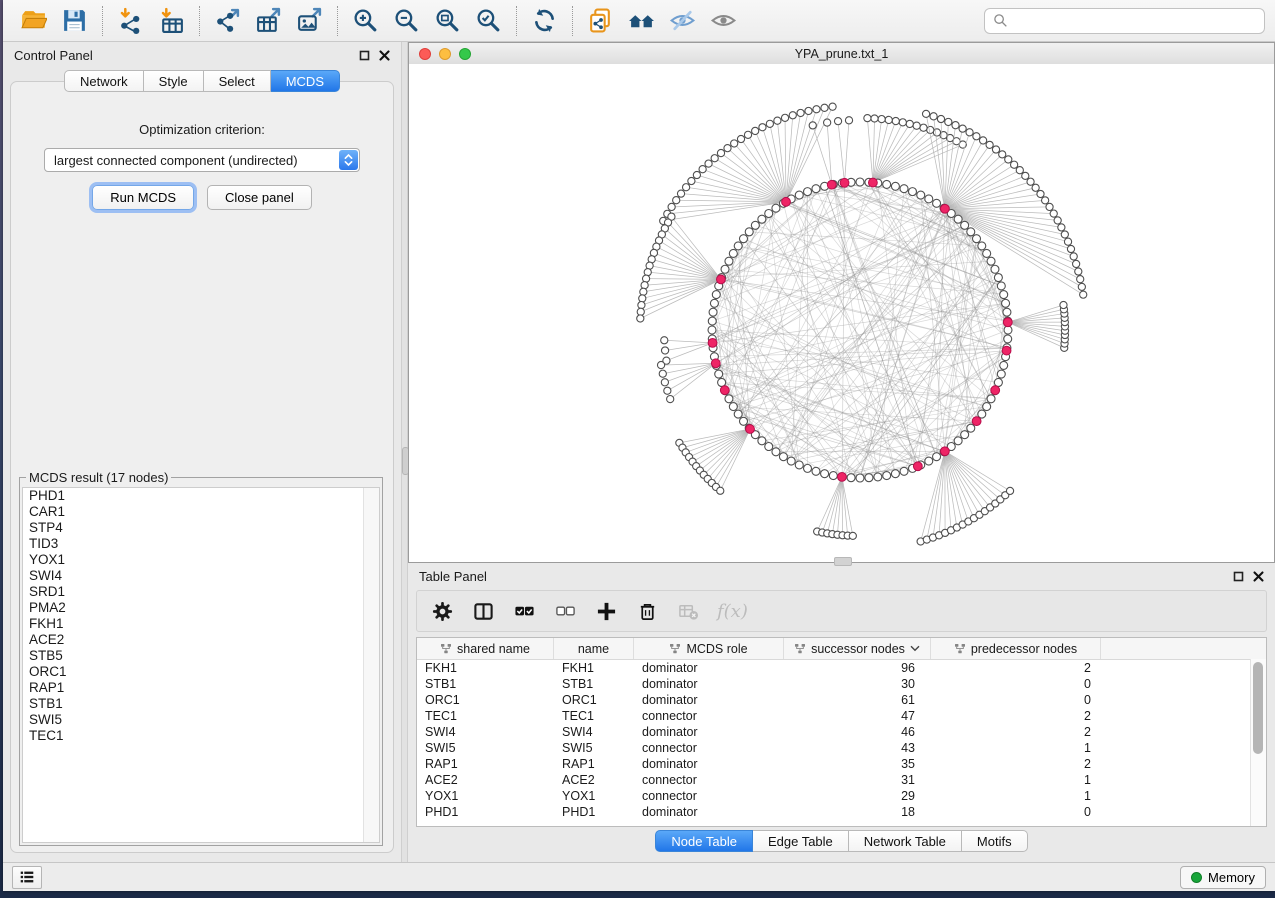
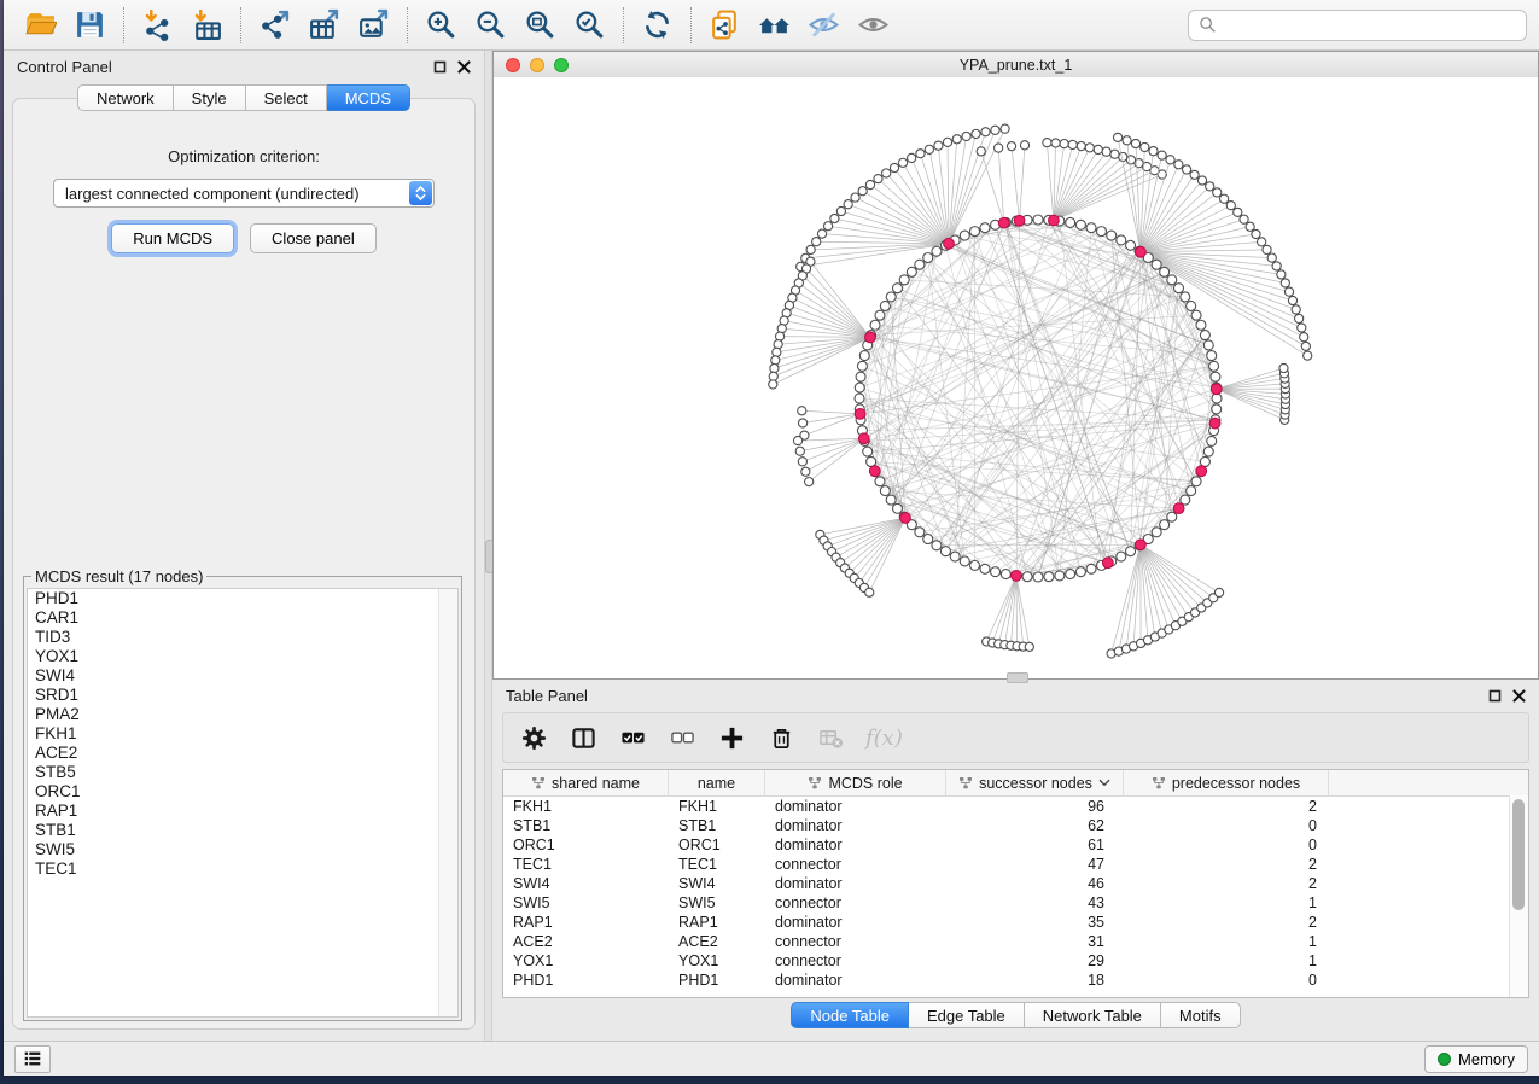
  Control Panel
  Network
  Style
  Select
  MCDS
  Optimization criterion:
  largest connected component (undirected)
  Run MCDS
  Close panel
  MCDS result (17 nodes)
  PHD1
  CAR1
- STP4
  TID3
  YOX1
  SWI4
  SRD1
  PMA2
  FKH1
  ACE2
  STB5
  ORC1
  RAP1
  STB1
  SWI5
  TEC1
  YPA_prune.txt_1
  Table Panel
  f(x)
  shared name
  name
  MCDS role
  successor nodes
  predecessor nodes
  FKH1
  FKH1
  dominator
  96
  2
  STB1
  STB1
  dominator
- 30
+ 62
  0
  ORC1
  ORC1
  dominator
  61
  0
  TEC1
  TEC1
  connector
  47
  2
  SWI4
  SWI4
  dominator
  46
  2
  SWI5
  SWI5
  connector
  43
  1
  RAP1
  RAP1
  dominator
  35
  2
  ACE2
  ACE2
  connector
  31
  1
  YOX1
  YOX1
  connector
  29
  1
  PHD1
  PHD1
  dominator
  18
  0
  Node Table
  Edge Table
  Network Table
  Motifs
  Memory
